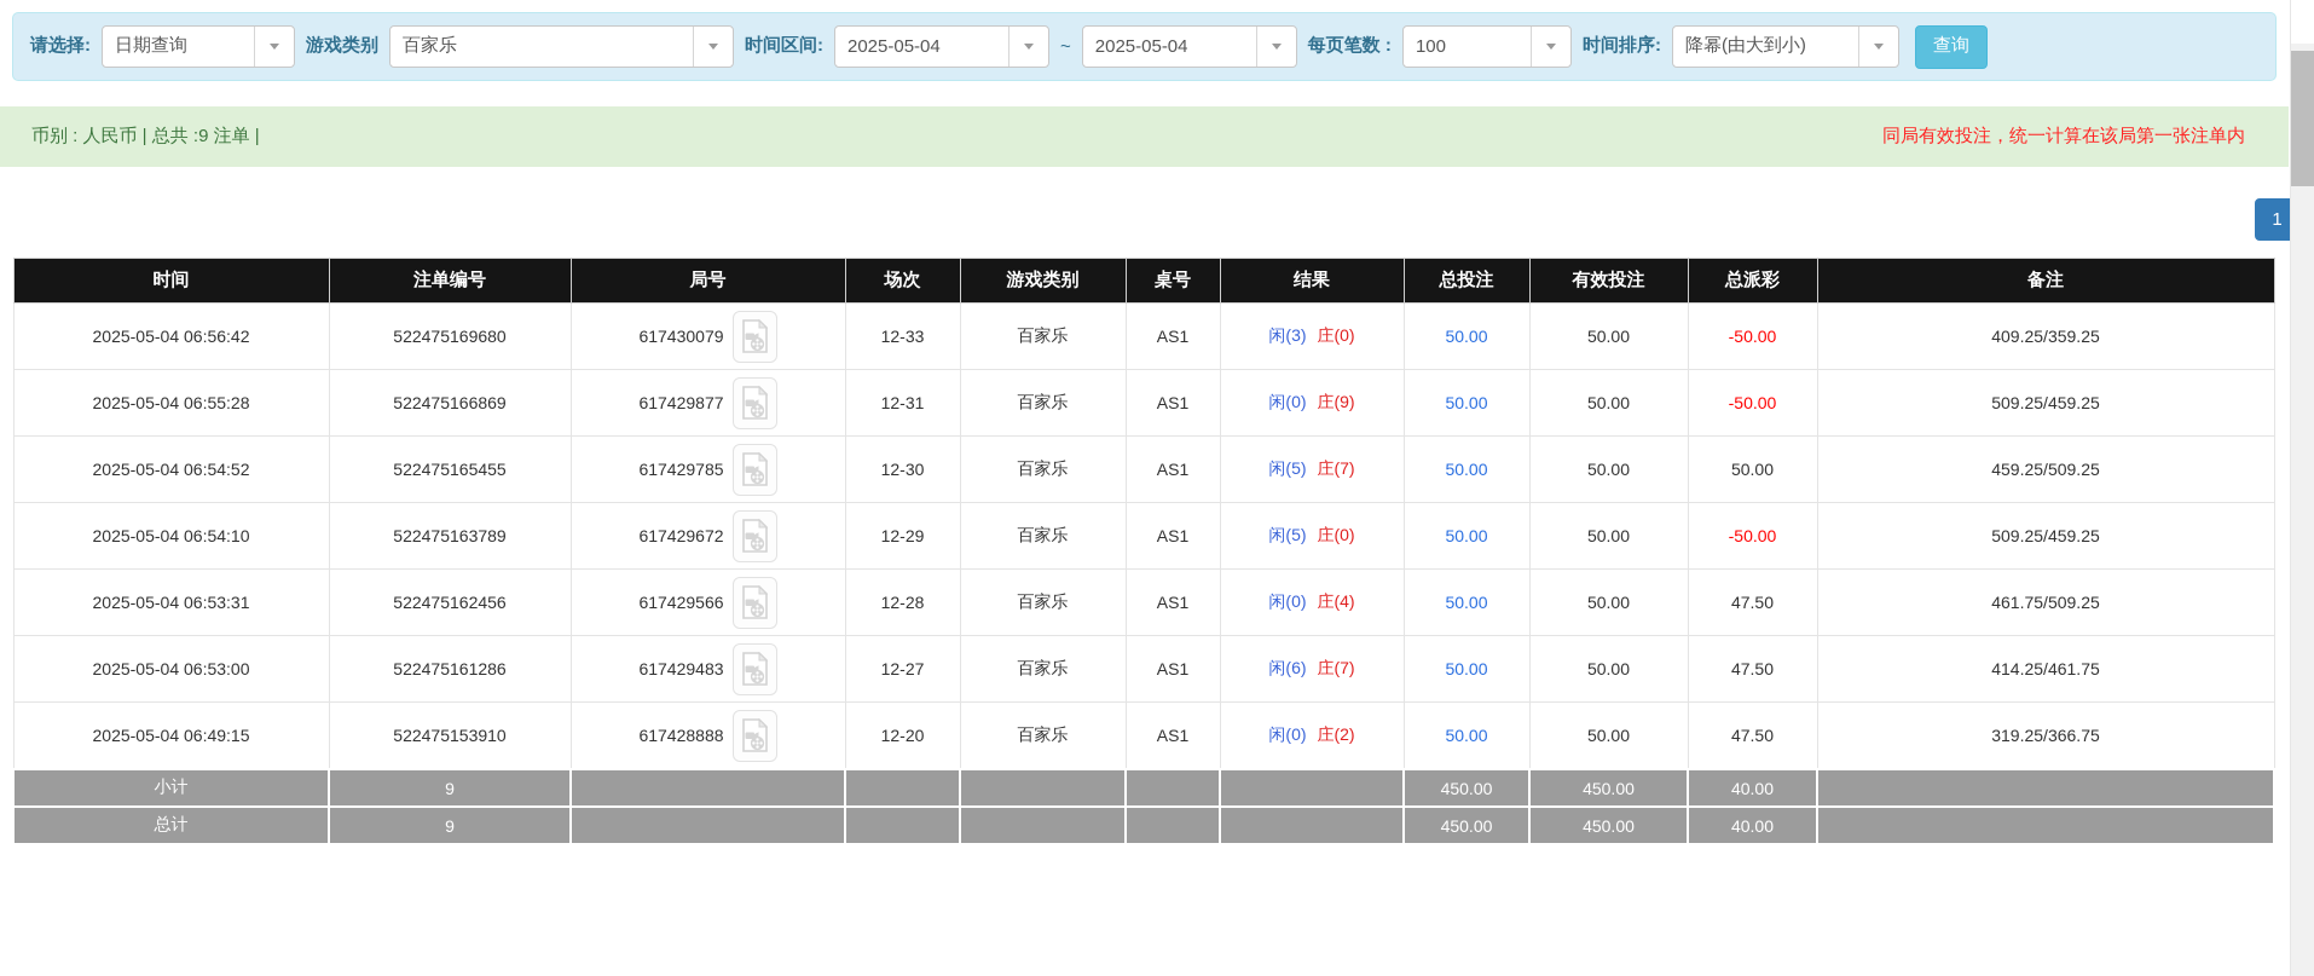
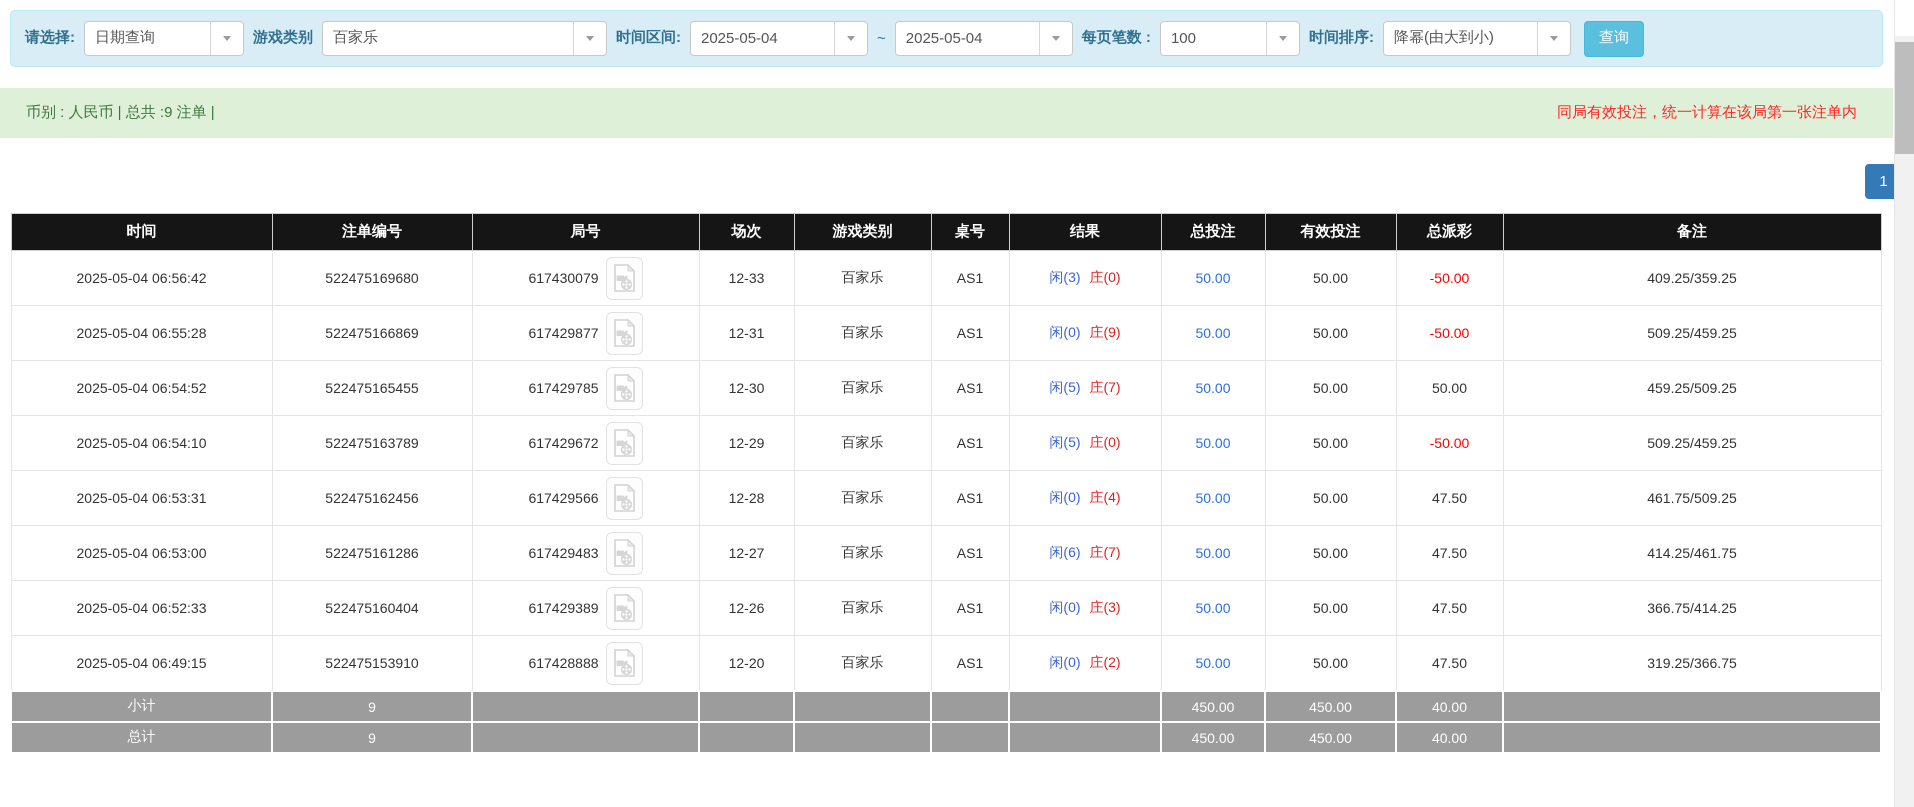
  请选择:
  日期查询
  游戏类别
  百家乐
  时间区间:
  2025-05-04
  ~
  2025-05-04
  每页笔数 :
  100
  时间排序:
  降幂(由大到小)
  查询
  币别 : 人民币 | 总共 :9 注单 |
  同局有效投注，统一计算在该局第一张注单内
  1
  时间	注单编号	局号	场次	游戏类别	桌号	结果	总投注	有效投注	总派彩	备注
  2025-05-04 06:56:42	522475169680	617430079	12-33	百家乐	AS1	闲(3) 庄(0)	50.00	50.00	-50.00	409.25/359.25
  2025-05-04 06:55:28	522475166869	617429877	12-31	百家乐	AS1	闲(0) 庄(9)	50.00	50.00	-50.00	509.25/459.25
  2025-05-04 06:54:52	522475165455	617429785	12-30	百家乐	AS1	闲(5) 庄(7)	50.00	50.00	50.00	459.25/509.25
  2025-05-04 06:54:10	522475163789	617429672	12-29	百家乐	AS1	闲(5) 庄(0)	50.00	50.00	-50.00	509.25/459.25
  2025-05-04 06:53:31	522475162456	617429566	12-28	百家乐	AS1	闲(0) 庄(4)	50.00	50.00	47.50	461.75/509.25
  2025-05-04 06:53:00	522475161286	617429483	12-27	百家乐	AS1	闲(6) 庄(7)	50.00	50.00	47.50	414.25/461.75
+ 2025-05-04 06:52:33	522475160404	617429389	12-26	百家乐	AS1	闲(0) 庄(3)	50.00	50.00	47.50	366.75/414.25
  2025-05-04 06:49:15	522475153910	617428888	12-20	百家乐	AS1	闲(0) 庄(2)	50.00	50.00	47.50	319.25/366.75
  小计	9						450.00	450.00	40.00
  总计	9						450.00	450.00	40.00
